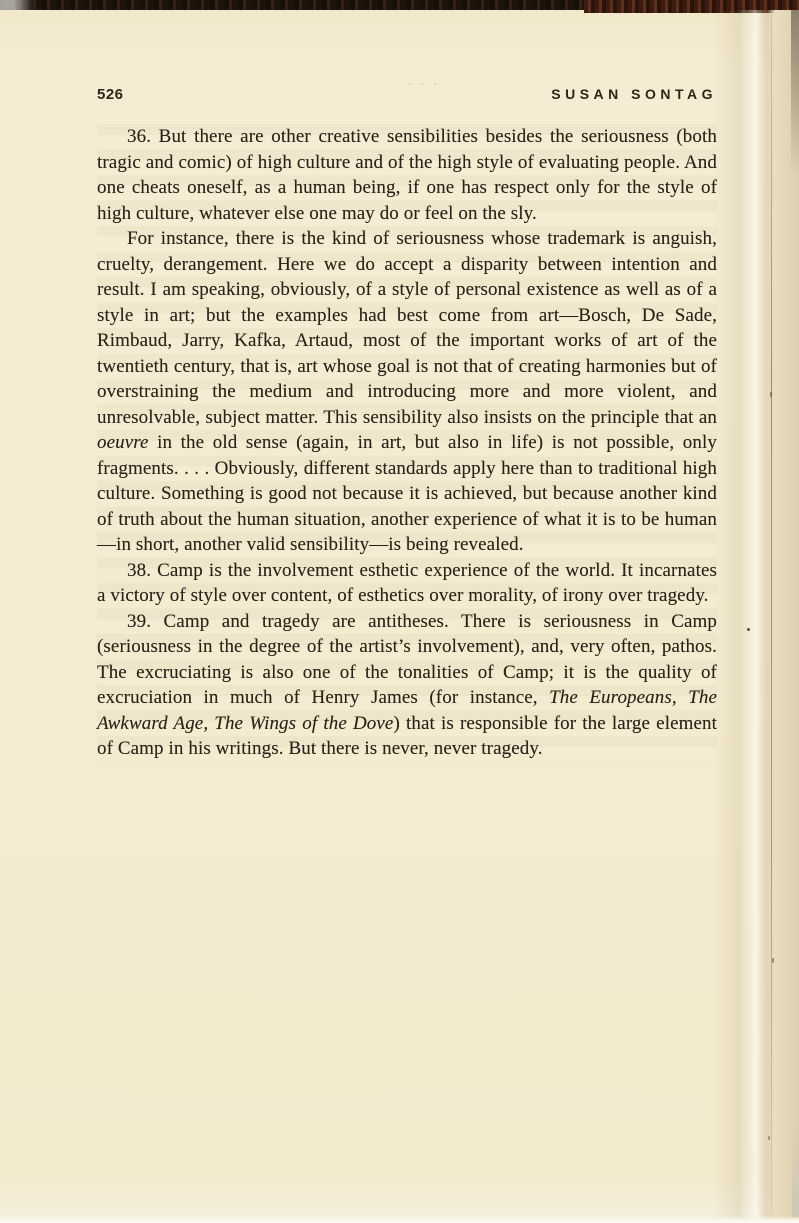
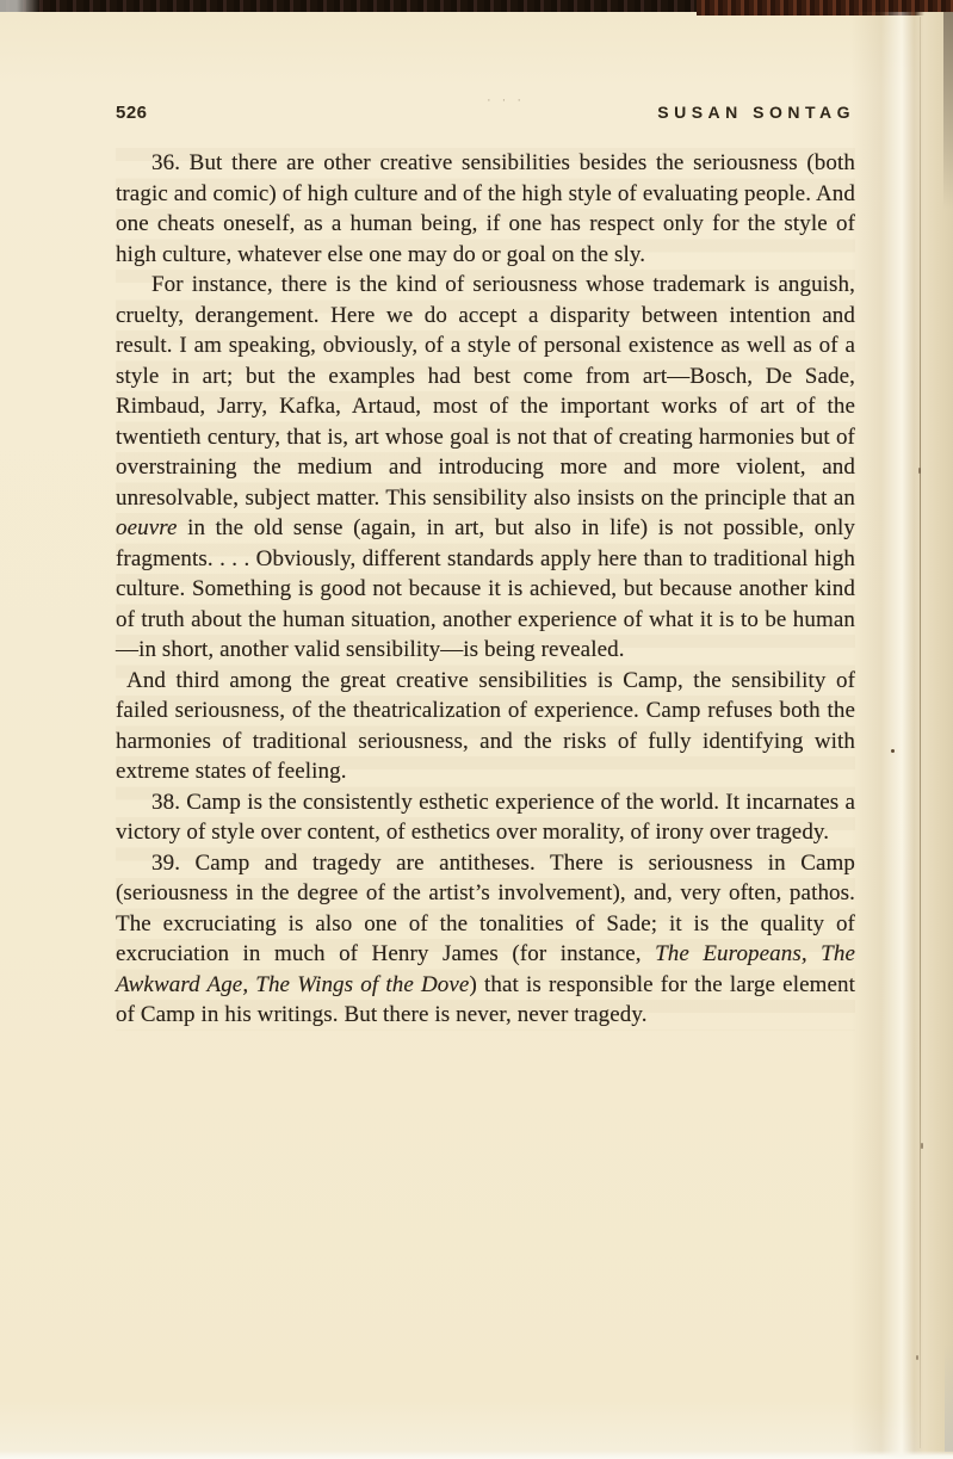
  ···
  526
  SUSAN SONTAG
- 36. But there are other creative sensibilities besides the seriousness (both tragic and comic) of high culture and of the high style of evaluating people. And one cheats oneself, as a human being, if one has respect only for the style of high culture, whatever else one may do or feel on the sly.
+ 36. But there are other creative sensibilities besides the seriousness (both tragic and comic) of high culture and of the high style of evaluating people. And one cheats oneself, as a human being, if one has respect only for the style of high culture, whatever else one may do or goal on the sly.
  For instance, there is the kind of seriousness whose trademark is anguish, cruelty, derangement. Here we do accept a disparity between intention and result. I am speaking, obviously, of a style of personal existence as well as of a style in art; but the examples had best come from art—Bosch, De Sade, Rimbaud, Jarry, Kafka, Artaud, most of the important works of art of the twentieth century, that is, art whose goal is not that of creating harmonies but of overstraining the medium and introducing more and more violent, and unresolvable, subject matter. This sensibility also insists on the principle that an oeuvre in the old sense (again, in art, but also in life) is not possible, only fragments. . . . Obviously, different standards apply here than to traditional high culture. Something is good not because it is achieved, but because another kind of truth about the human situation, another experience of what it is to be human—in short, another valid sensibility—is being revealed.
+ And third among the great creative sensibilities is Camp, the sensibility of failed seriousness, of the theatricalization of experience. Camp refuses both the harmonies of traditional seriousness, and the risks of fully identifying with extreme states of feeling.
- 38. Camp is the involvement esthetic experience of the world. It incarnates a victory of style over content, of esthetics over morality, of irony over tragedy.
+ 38. Camp is the consistently esthetic experience of the world. It incarnates a victory of style over content, of esthetics over morality, of irony over tragedy.
- 39. Camp and tragedy are antitheses. There is seriousness in Camp (seriousness in the degree of the artist’s involvement), and, very often, pathos. The excruciating is also one of the tonalities of Camp; it is the quality of excruciation in much of Henry James (for instance, The Europeans, The Awkward Age, The Wings of the Dove) that is responsible for the large element of Camp in his writings. But there is never, never tragedy.
+ 39. Camp and tragedy are antitheses. There is seriousness in Camp (seriousness in the degree of the artist’s involvement), and, very often, pathos. The excruciating is also one of the tonalities of Sade; it is the quality of excruciation in much of Henry James (for instance, The Europeans, The Awkward Age, The Wings of the Dove) that is responsible for the large element of Camp in his writings. But there is never, never tragedy.
